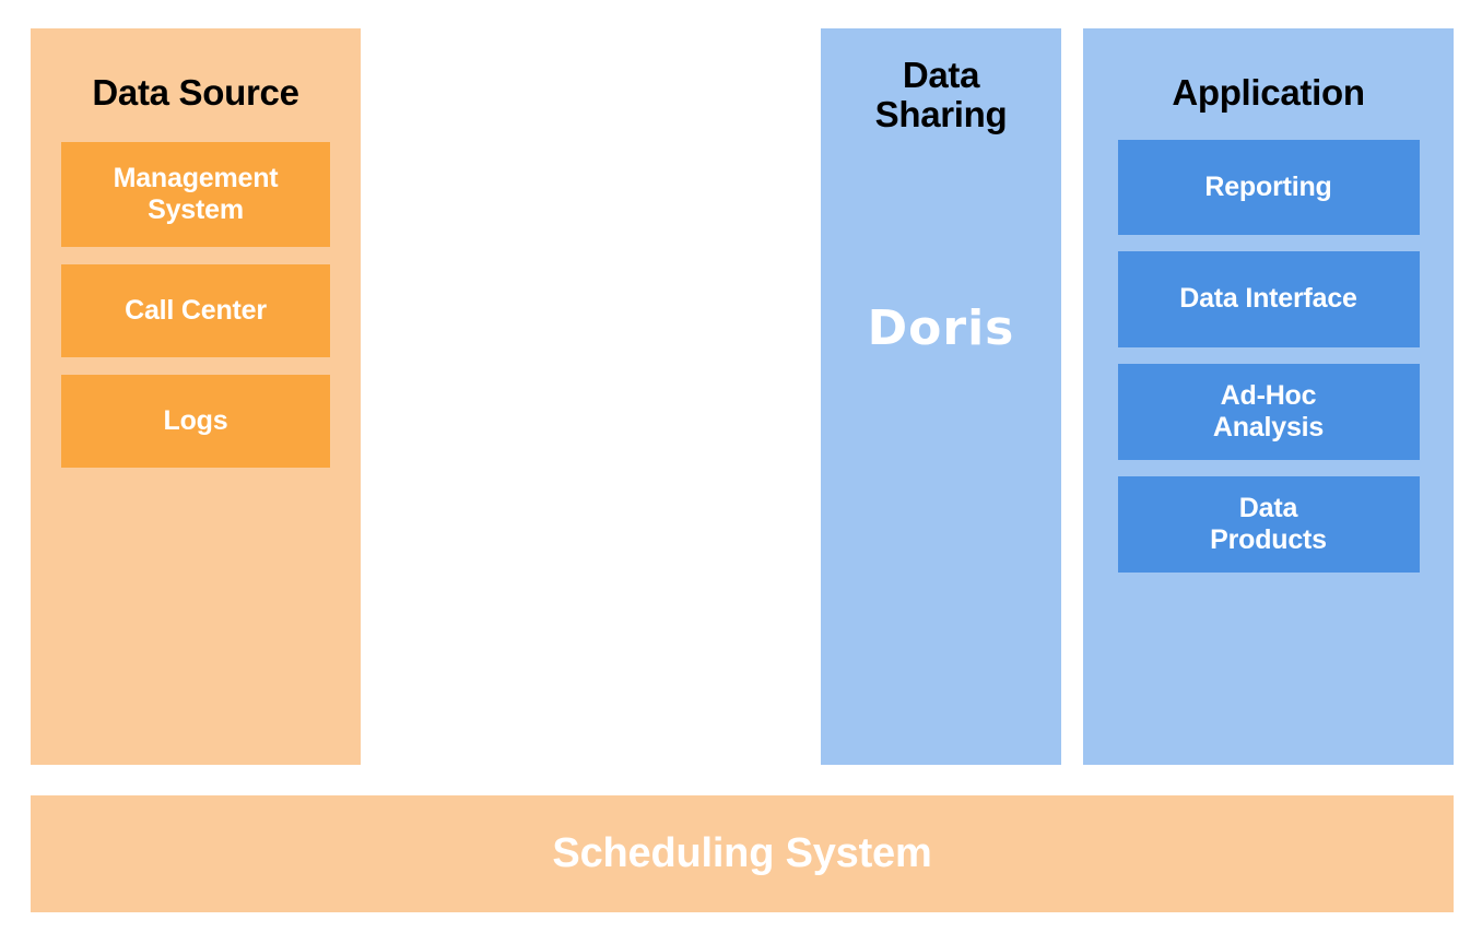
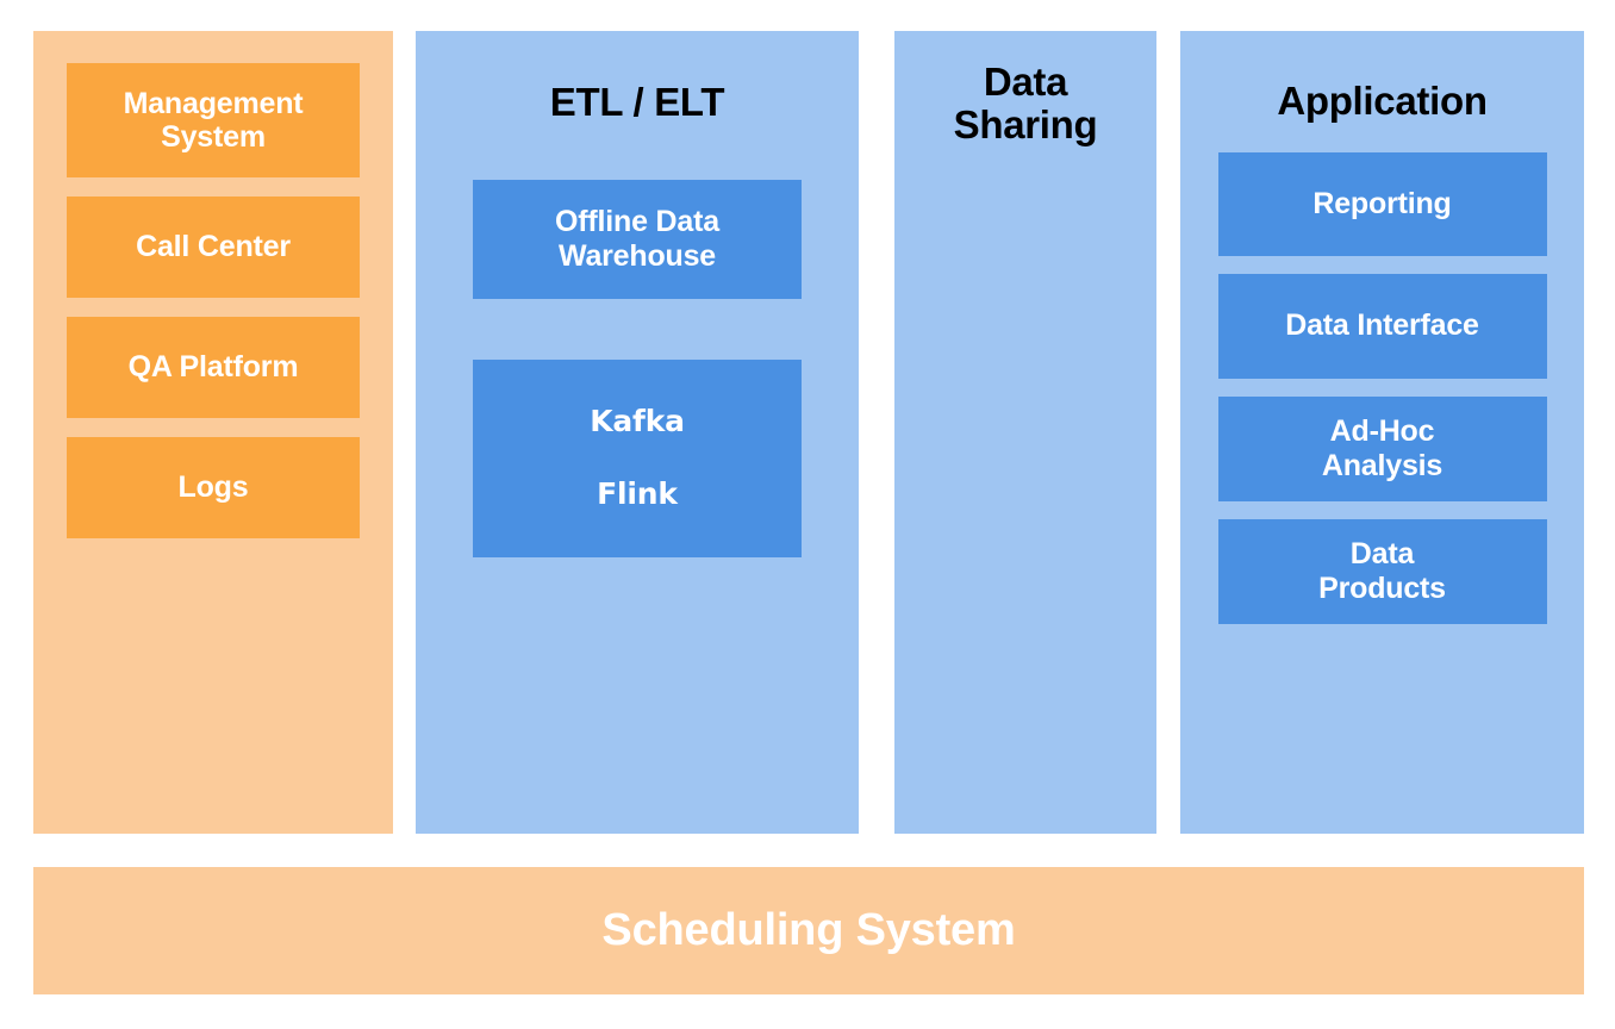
- Data Source
  Management
  System
  Call Center
+ QA Platform
  Logs
+ ETL / ELT
+ Offline Data
+ Warehouse
+ Kafka
+ Flink
  Data
  Sharing
- Doris
  Application
  Reporting
  Data Interface
  Ad-Hoc
  Analysis
  Data
  Products
  Scheduling System
